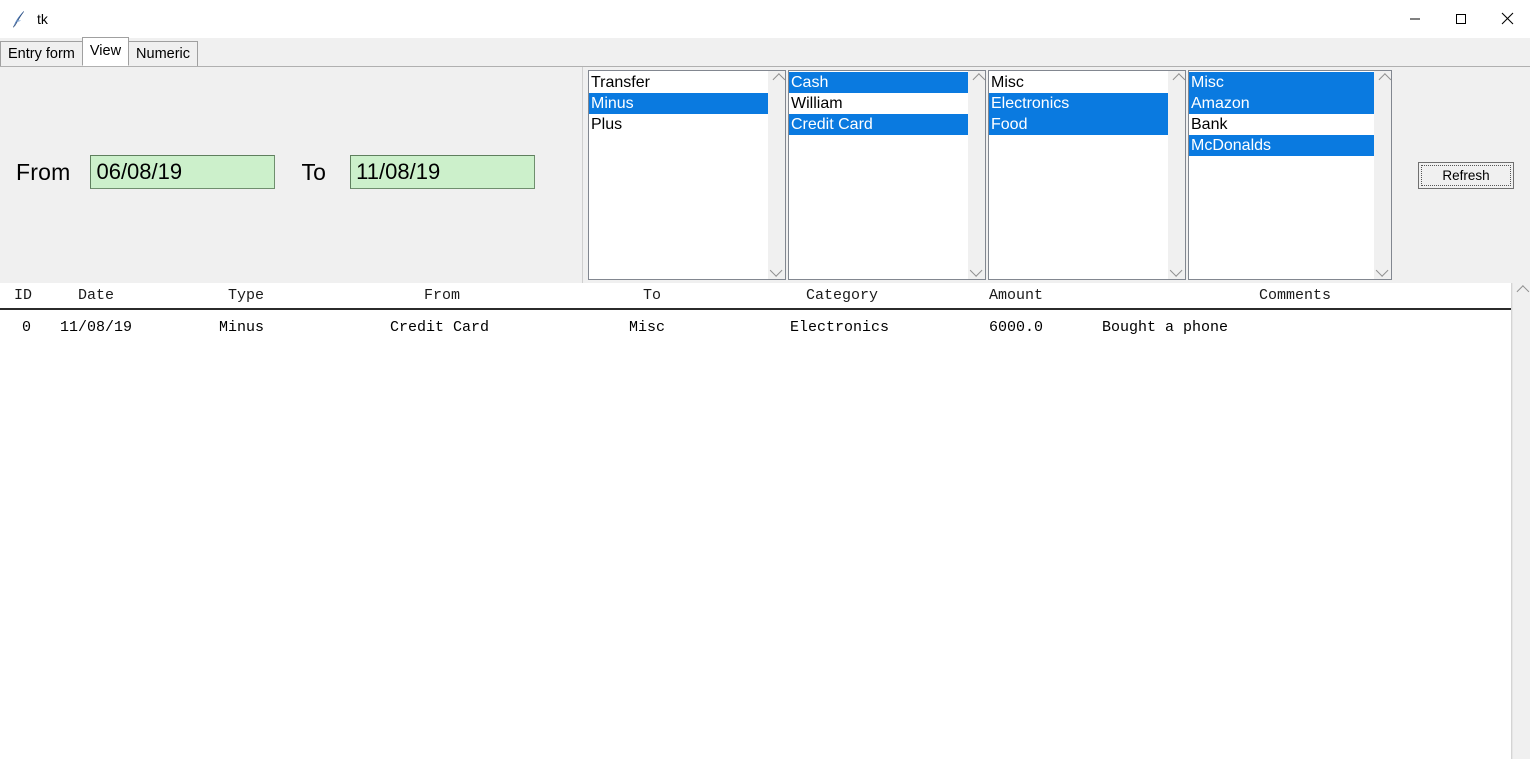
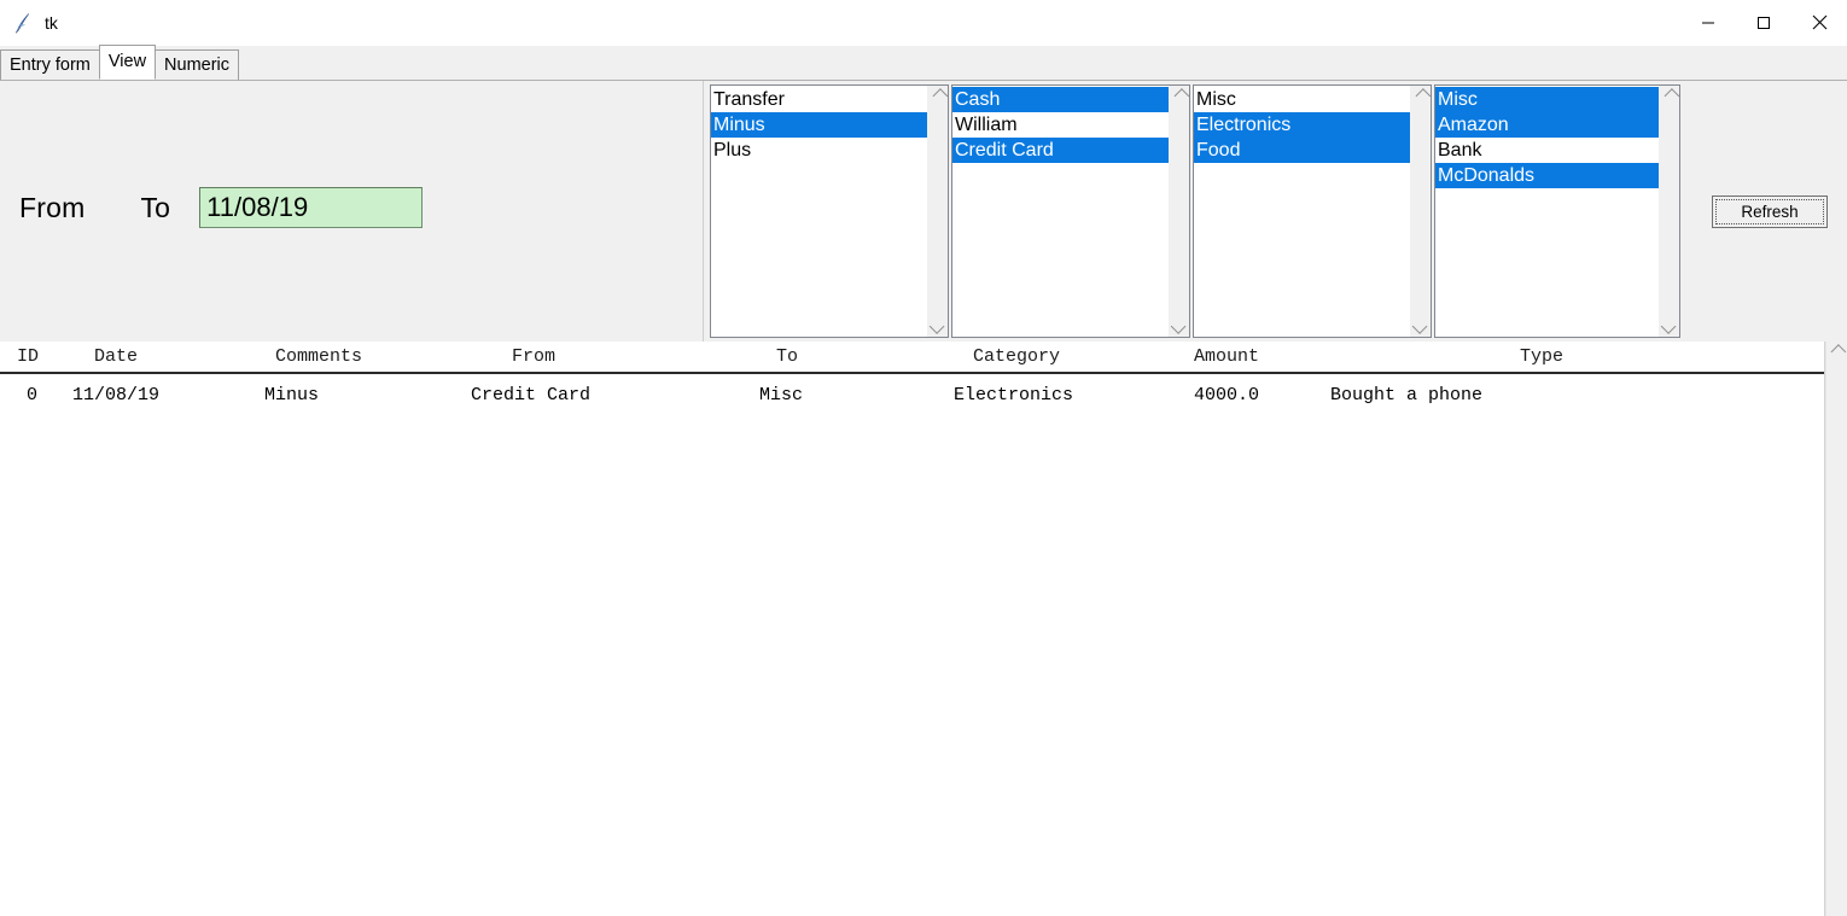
  tk
  Entry form
  View
  Numeric
  From
- 06/08/19
  To
  11/08/19
  Transfer
  Minus
  Plus
  Cash
  William
  Credit Card
  Misc
  Electronics
  Food
  Misc
  Amazon
  Bank
  McDonalds
  Refresh
  ID
  Date
- Type
+ Comments
  From
  To
  Category
  Amount
- Comments
+ Type
  0
  11/08/19
  Minus
  Credit Card
  Misc
  Electronics
- 6000.0
+ 4000.0
  Bought a phone
